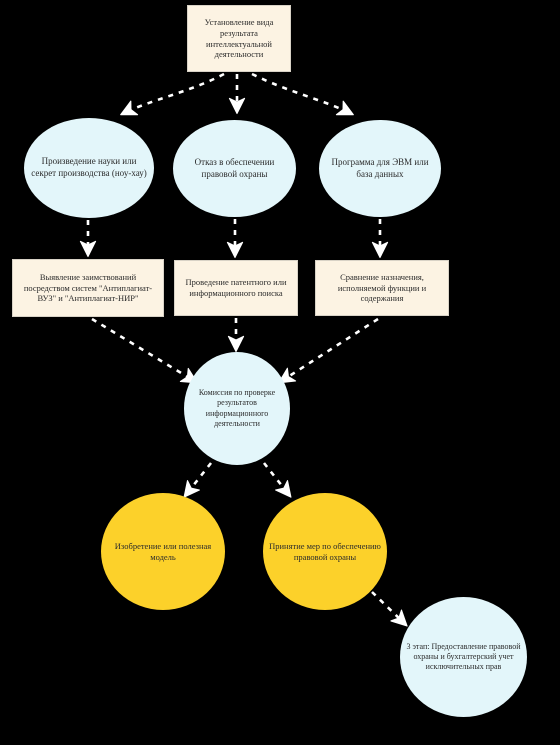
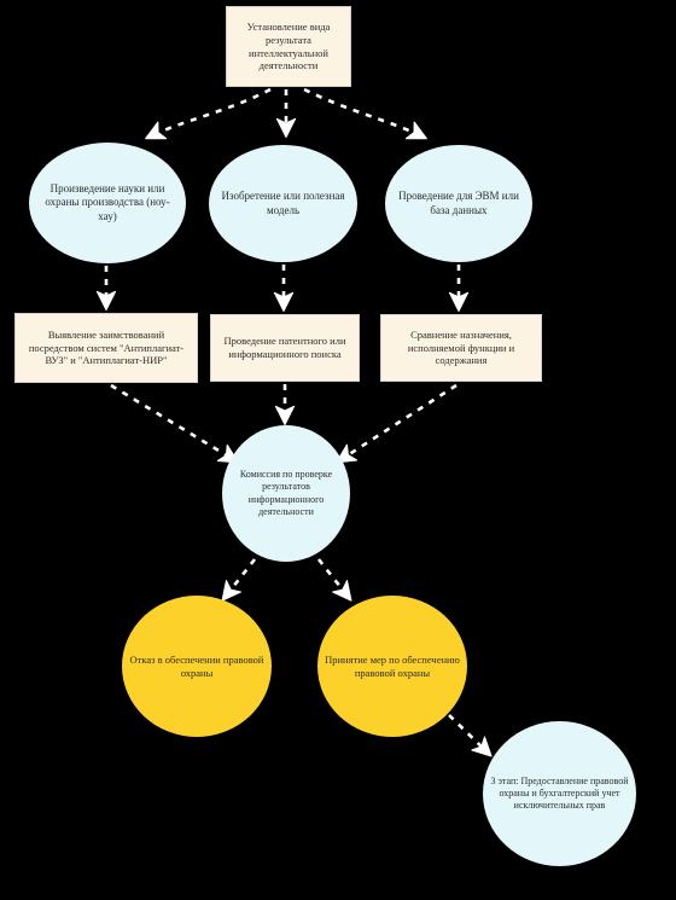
  Установление вида результата интеллектуальной деятельности
- Произведение науки или секрет производства (ноу-хау)
+ Произведение науки или охраны производства (ноу-хау)
- Отказ в обеспечении правовой охраны
+ Изобретение или полезная модель
- Программа для ЭВМ или база данных
+ Проведение для ЭВМ или база данных
  Выявление заимствований посредством систем "Антиплагиат-ВУЗ" и "Антиплагиат-НИР"
  Проведение патентного или информационного поиска
  Сравнение назначения, исполняемой функции и содержания
  Комиссия по проверке результатов информационного деятельности
- Изобретение или полезная модель
+ Отказ в обеспечении правовой охраны
  Принятие мер по обеспечению правовой охраны
  3 этап: Предоставление правовой охраны и бухгалтерский учет исключительных прав
